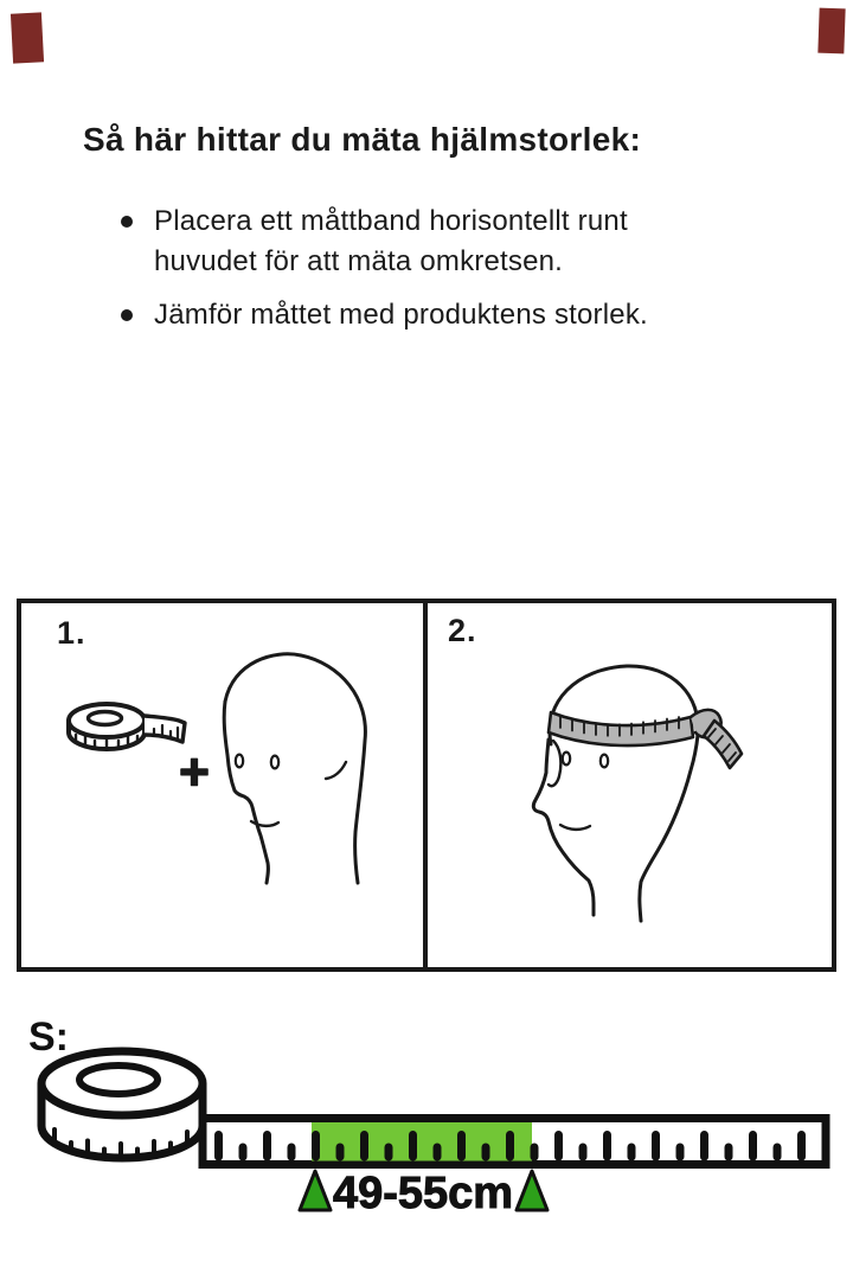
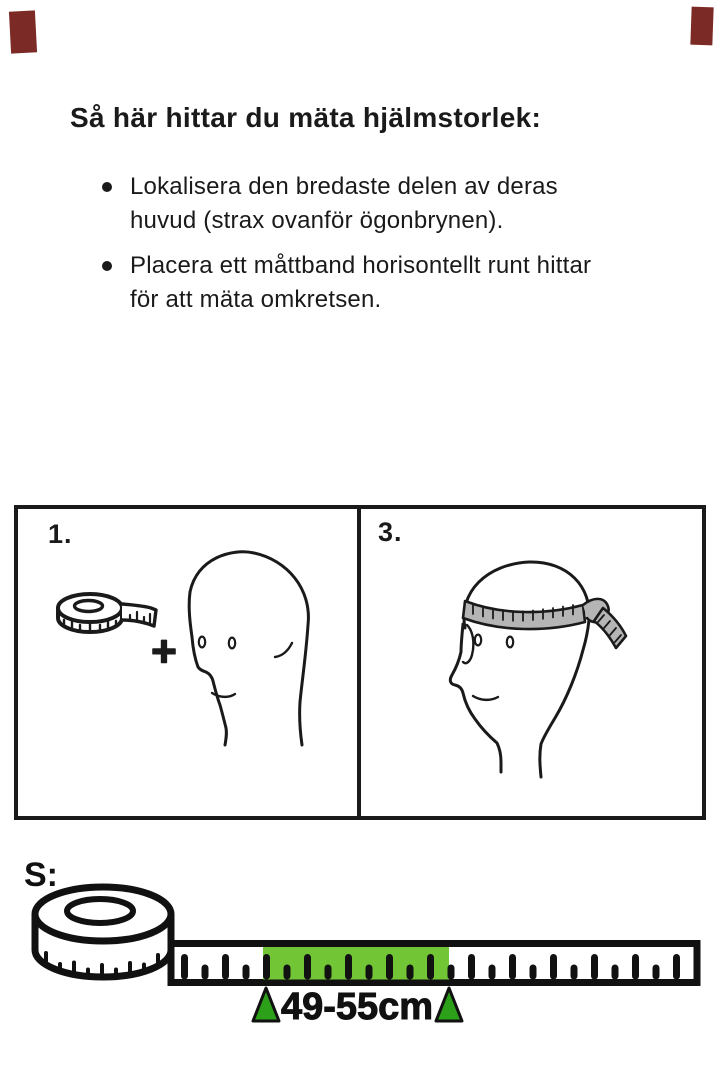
  Så här hittar du mäta hjälmstorlek:
+ Lokalisera den bredaste delen av deras huvud (strax ovanför ögonbrynen).
- Placera ett måttband horisontellt runt huvudet för att mäta omkretsen.
+ Placera ett måttband horisontellt runt hittar för att mäta omkretsen.
- Jämför måttet med produktens storlek.
  1.
- 2.
+ 3.
  +
  S:
  49-55cm
